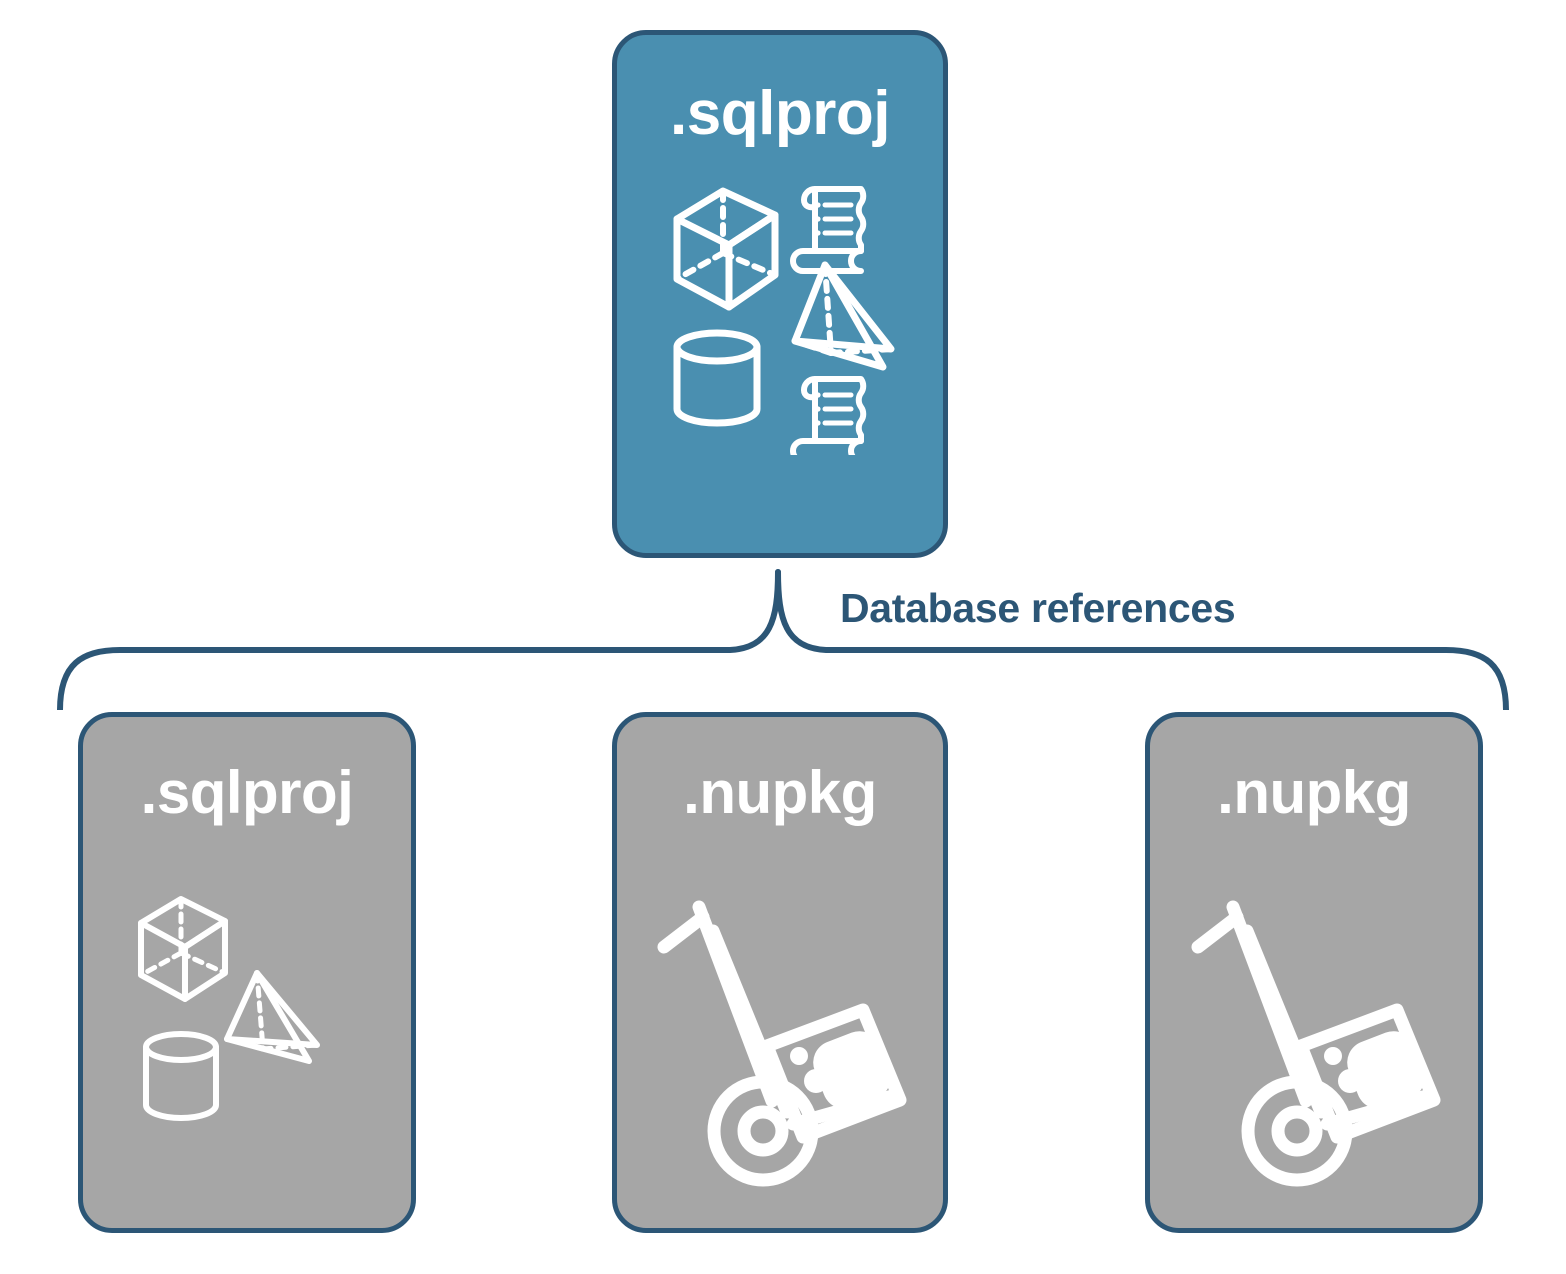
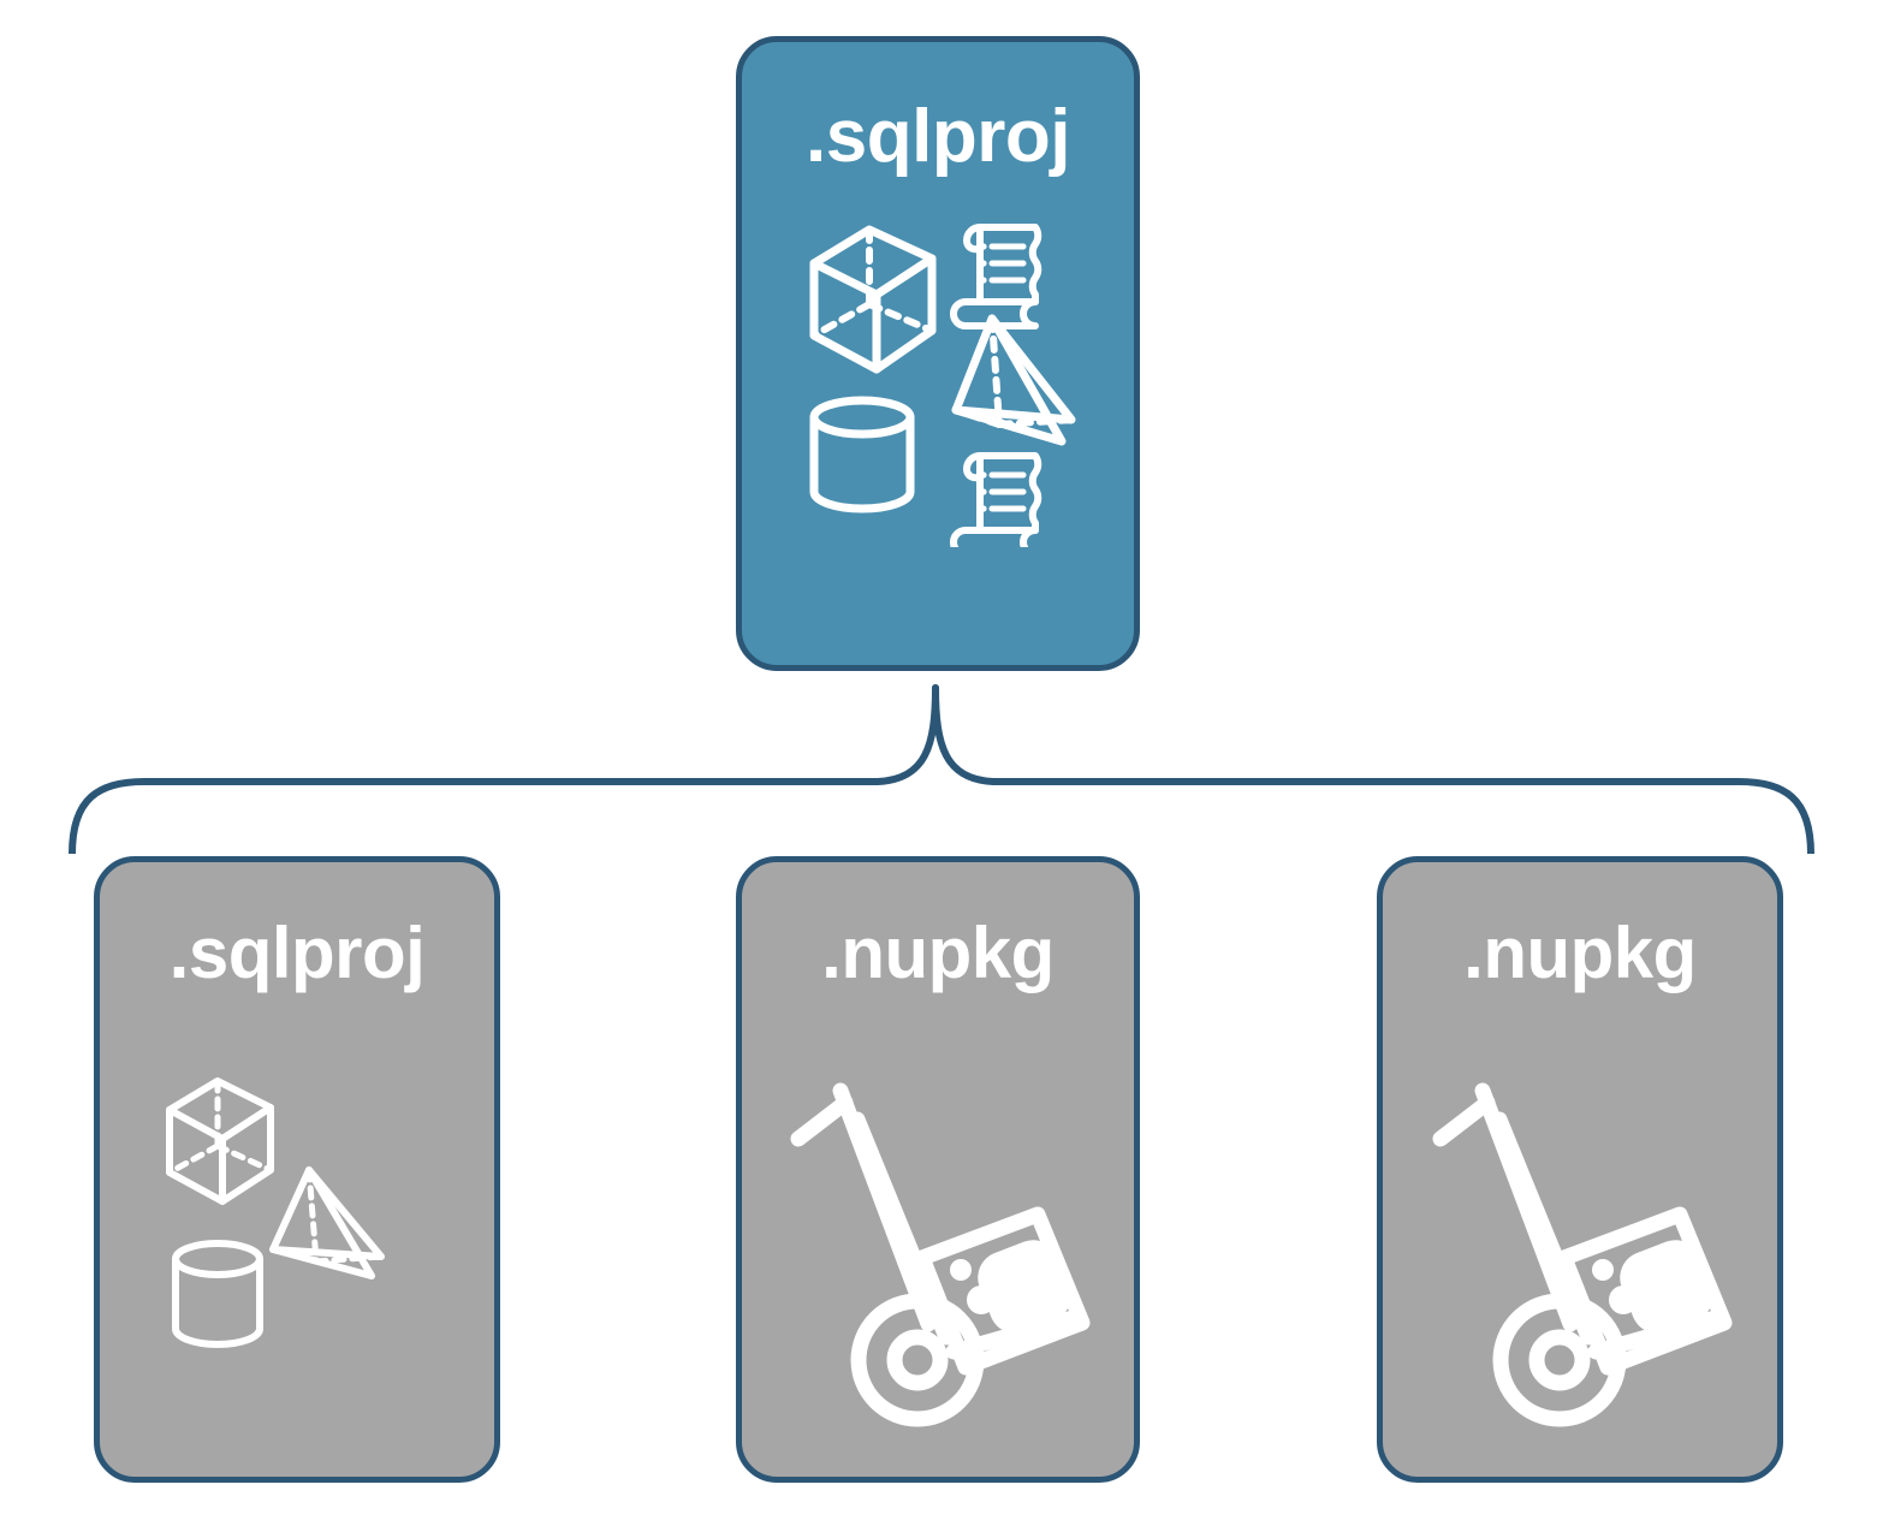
  .sqlproj
- Database references
  .sqlproj
  .nupkg
  .nupkg
